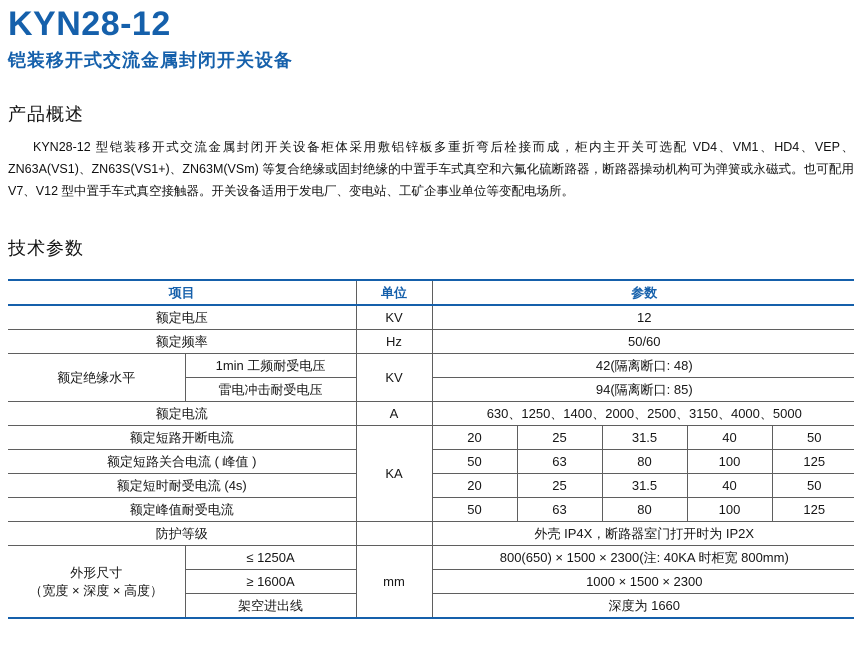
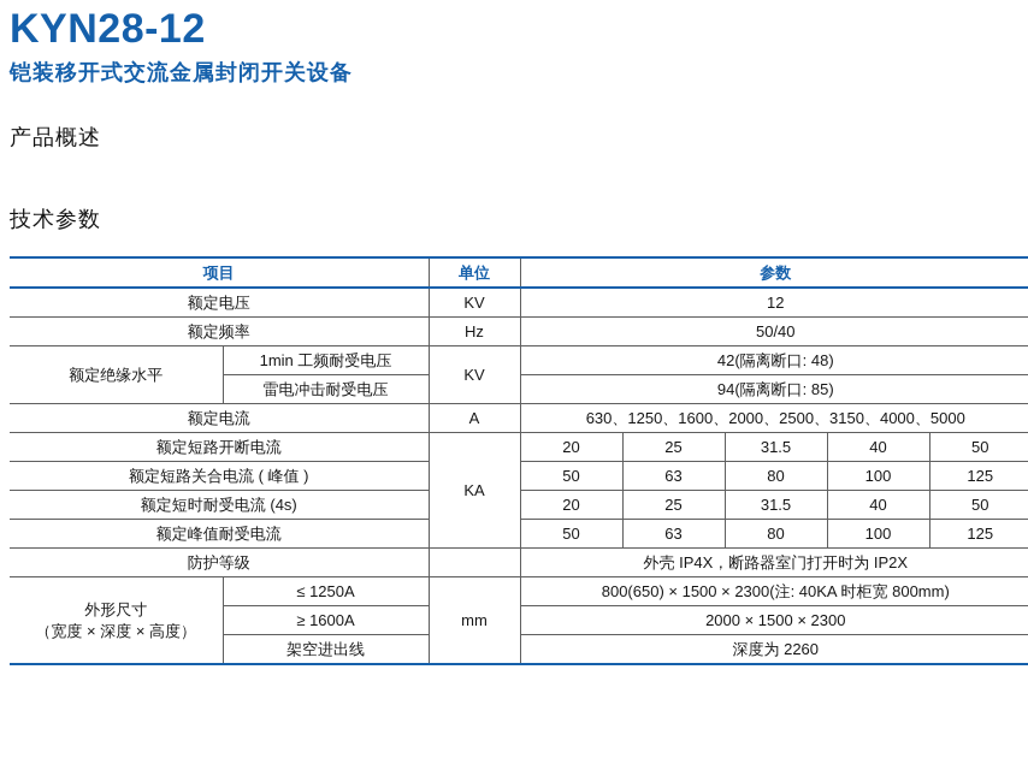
  KYN28-12
  铠装移开式交流金属封闭开关设备
  产品概述
- KYN28-12 型铠装移开式交流金属封闭开关设备柜体采用敷铝锌板多重折弯后栓接而成，柜内主开关可选配 VD4、VM1、HD4、VEP、ZN63A(VS1)、ZN63S(VS1+)、ZN63M(VSm) 等复合绝缘或固封绝缘的中置手车式真空和六氟化硫断路器，断路器操动机构可为弹簧或永磁式。也可配用 V7、V12 型中置手车式真空接触器。开关设备适用于发电厂、变电站、工矿企事业单位等变配电场所。
  技术参数
  项目	单位	参数
  额定电压	KV	12
- 额定频率	Hz	50/60
+ 额定频率	Hz	50/40
  额定绝缘水平	1min 工频耐受电压	KV	42(隔离断口: 48)
  雷电冲击耐受电压	94(隔离断口: 85)
- 额定电流	A	630、1250、1400、2000、2500、3150、4000、5000
+ 额定电流	A	630、1250、1600、2000、2500、3150、4000、5000
  额定短路开断电流	KA	20	25	31.5	40	50
  额定短路关合电流 ( 峰值 )	50	63	80	100	125
  额定短时耐受电流 (4s)	20	25	31.5	40	50
  额定峰值耐受电流	50	63	80	100	125
  防护等级		外壳 IP4X，断路器室门打开时为 IP2X
  外形尺寸 （宽度 × 深度 × 高度）	≤ 1250A	mm	800(650) × 1500 × 2300(注: 40KA 时柜宽 800mm)
- ≥ 1600A	1000 × 1500 × 2300
+ ≥ 1600A	2000 × 1500 × 2300
- 架空进出线	深度为 1660
+ 架空进出线	深度为 2260
